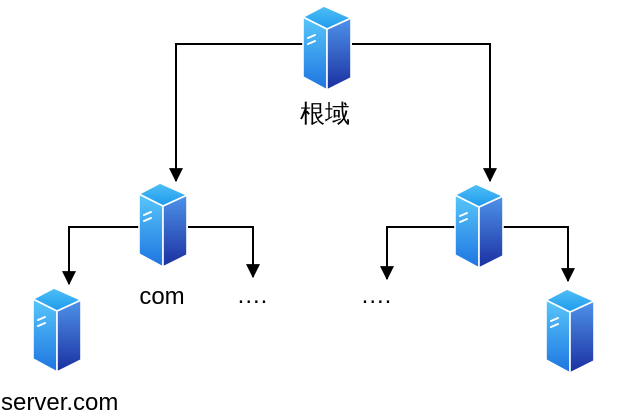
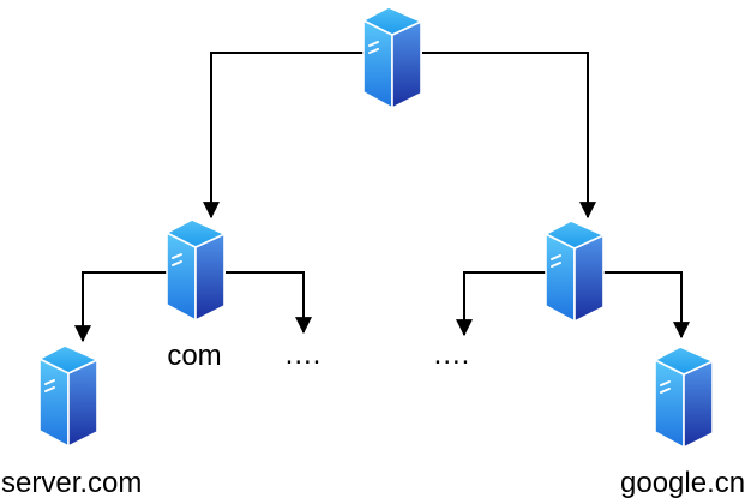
- 根域
  com
  ....
  ....
  server.com
+ google.cn
